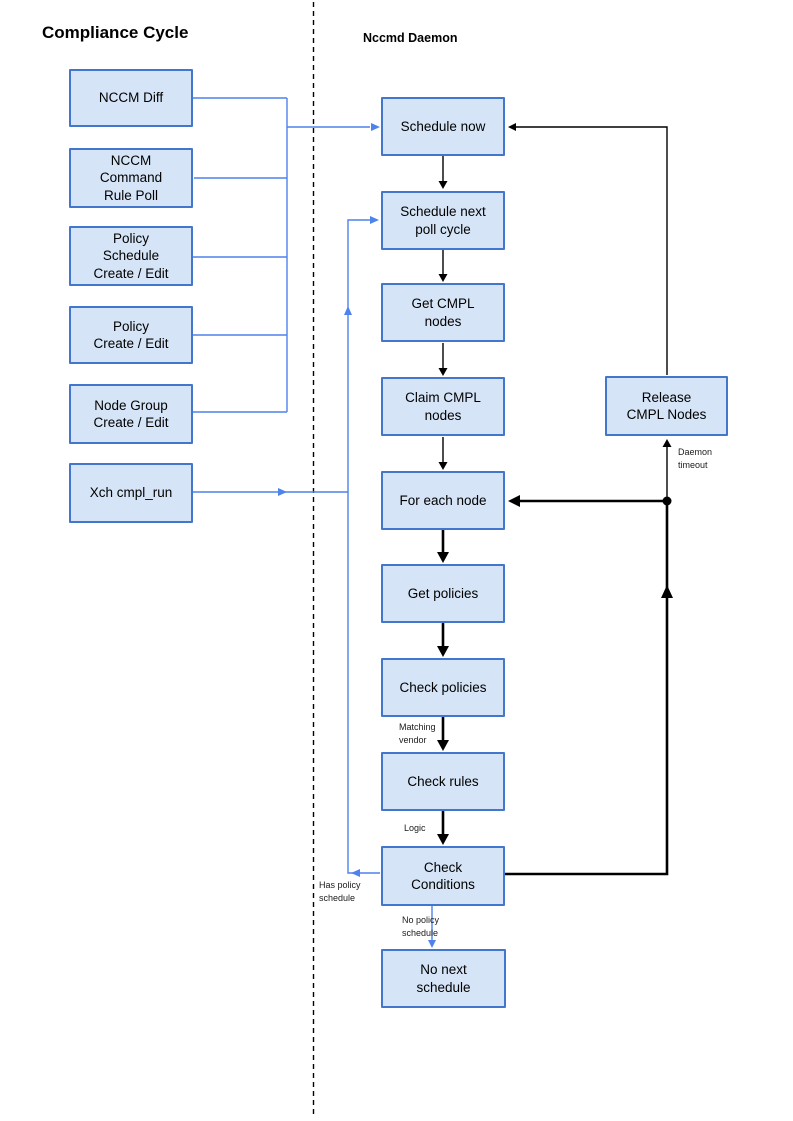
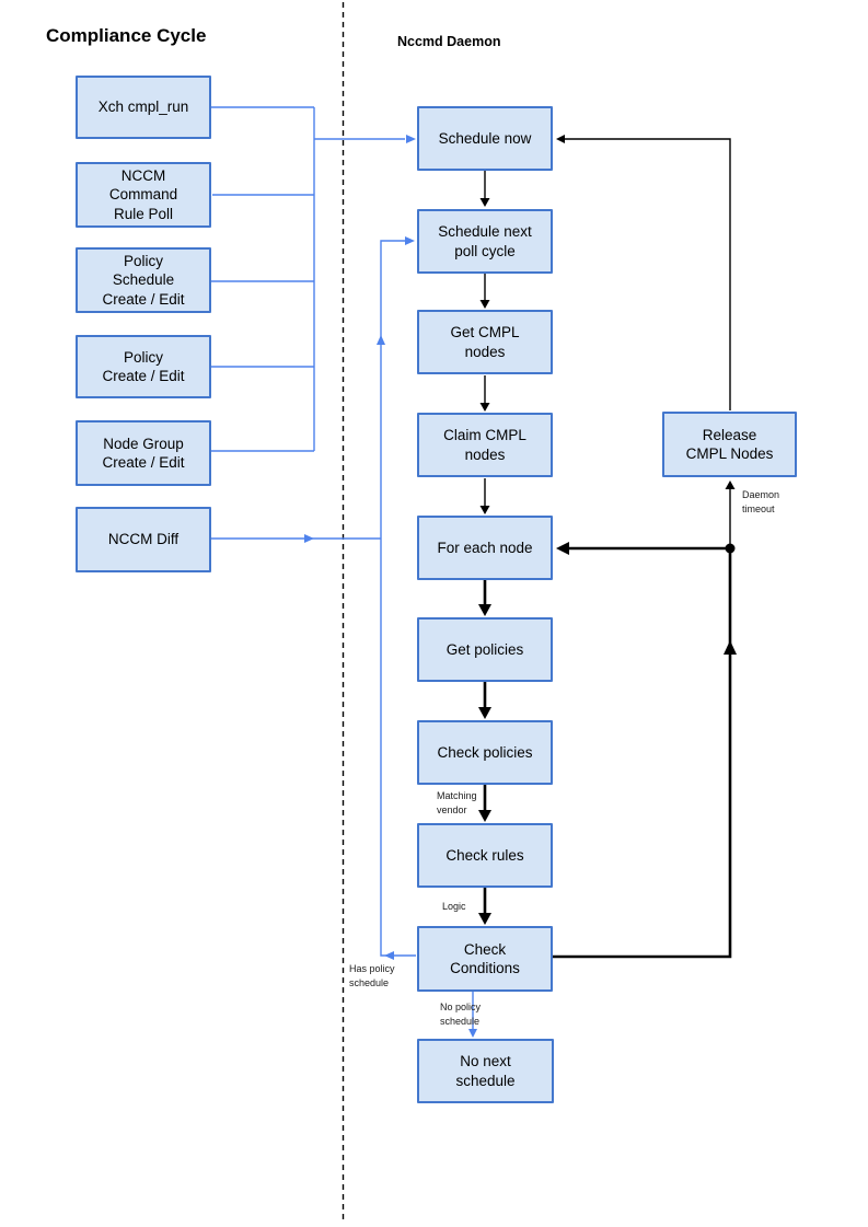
  Compliance Cycle
  Nccmd Daemon
- NCCM Diff
+ Xch cmpl_run
  NCCM
  Command
  Rule Poll
  Policy
  Schedule
  Create / Edit
  Policy
  Create / Edit
  Node Group
  Create / Edit
- Xch cmpl_run
+ NCCM Diff
  Schedule now
  Schedule next
  poll cycle
  Get CMPL
  nodes
  Claim CMPL
  nodes
  For each node
  Get policies
  Check policies
  Check rules
  Check
  Conditions
  No next
  schedule
  Release
  CMPL Nodes
  Matching
  vendor
  Logic
  Has policy
  schedule
  No policy
  schedule
  Daemon
  timeout
